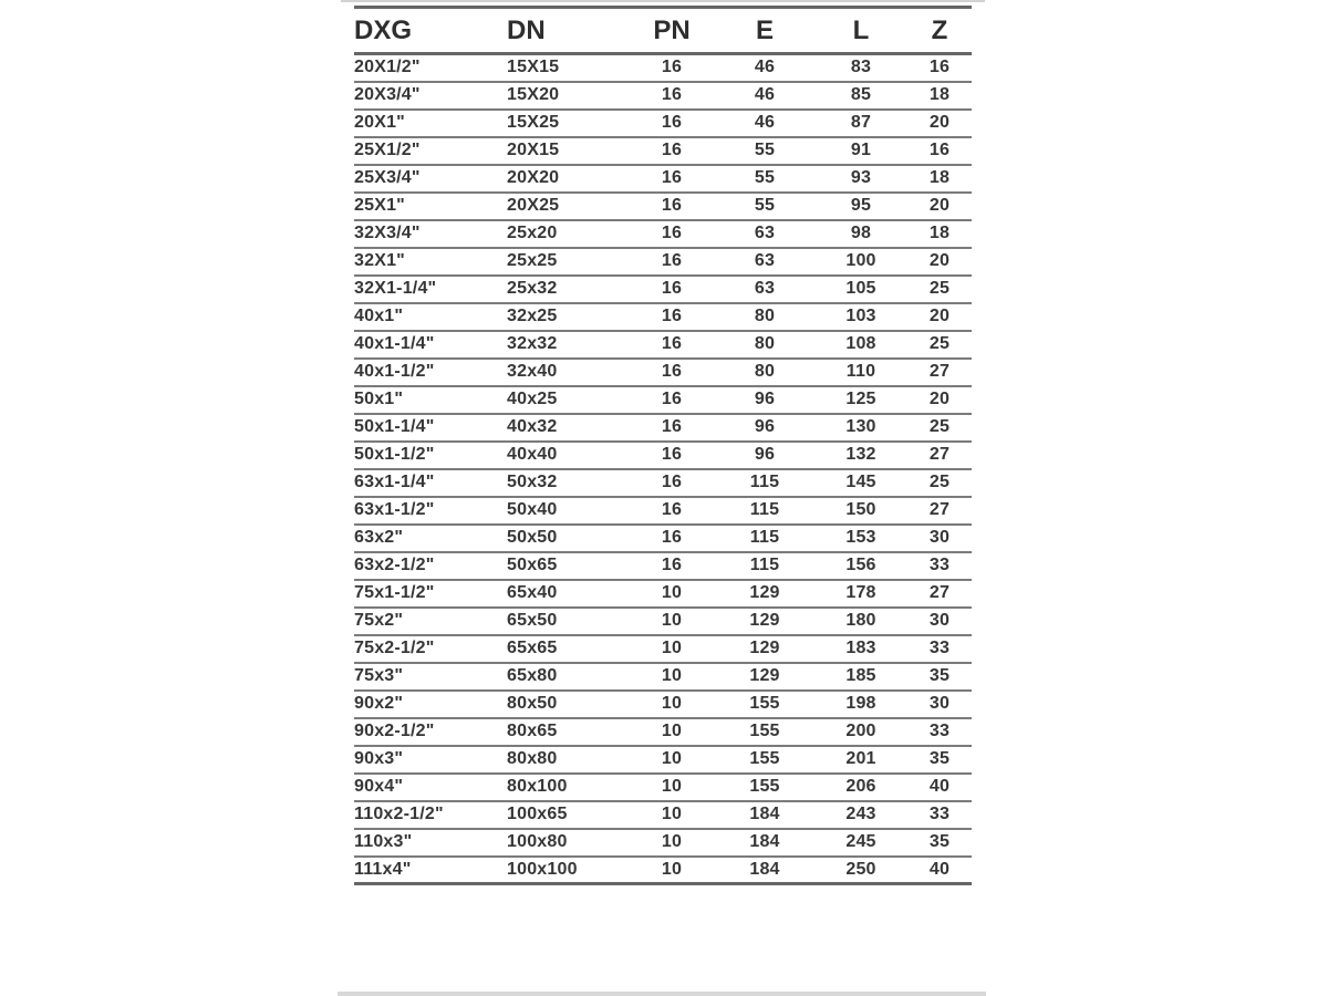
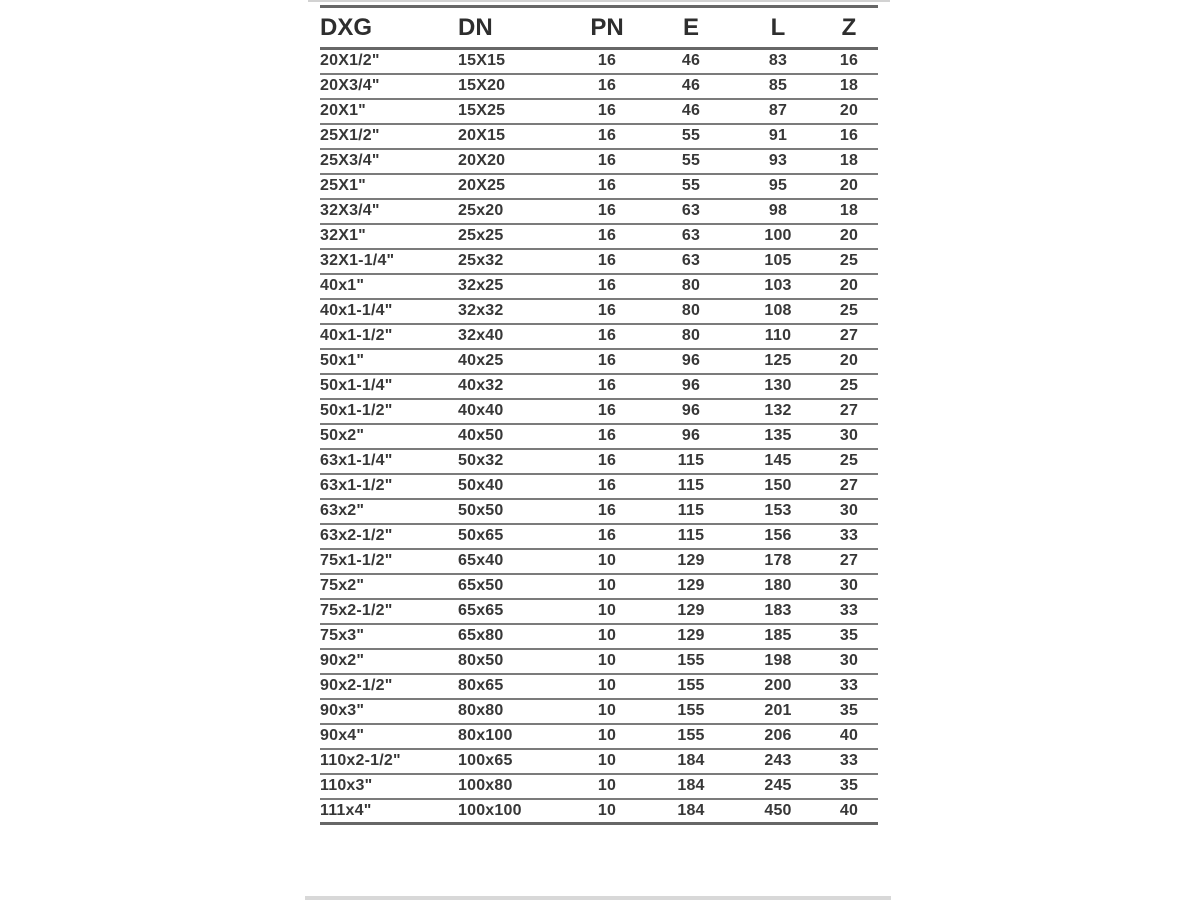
  DXG	DN	PN	E	L	Z
  20X1/2"	15X15	16	46	83	16
  20X3/4"	15X20	16	46	85	18
  20X1"	15X25	16	46	87	20
  25X1/2"	20X15	16	55	91	16
  25X3/4"	20X20	16	55	93	18
  25X1"	20X25	16	55	95	20
  32X3/4"	25x20	16	63	98	18
  32X1"	25x25	16	63	100	20
  32X1-1/4"	25x32	16	63	105	25
  40x1"	32x25	16	80	103	20
  40x1-1/4"	32x32	16	80	108	25
  40x1-1/2"	32x40	16	80	110	27
  50x1"	40x25	16	96	125	20
  50x1-1/4"	40x32	16	96	130	25
  50x1-1/2"	40x40	16	96	132	27
+ 50x2"	40x50	16	96	135	30
  63x1-1/4"	50x32	16	115	145	25
  63x1-1/2"	50x40	16	115	150	27
  63x2"	50x50	16	115	153	30
  63x2-1/2"	50x65	16	115	156	33
  75x1-1/2"	65x40	10	129	178	27
  75x2"	65x50	10	129	180	30
  75x2-1/2"	65x65	10	129	183	33
  75x3"	65x80	10	129	185	35
  90x2"	80x50	10	155	198	30
  90x2-1/2"	80x65	10	155	200	33
  90x3"	80x80	10	155	201	35
  90x4"	80x100	10	155	206	40
  110x2-1/2"	100x65	10	184	243	33
  110x3"	100x80	10	184	245	35
- 111x4"	100x100	10	184	250	40
+ 111x4"	100x100	10	184	450	40
